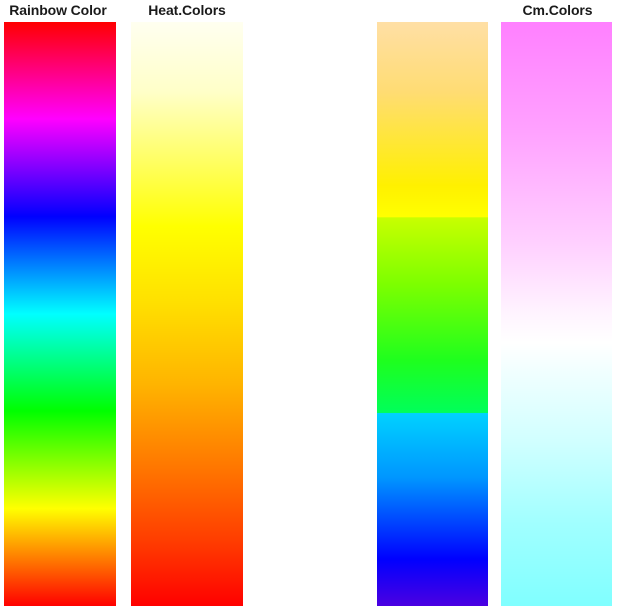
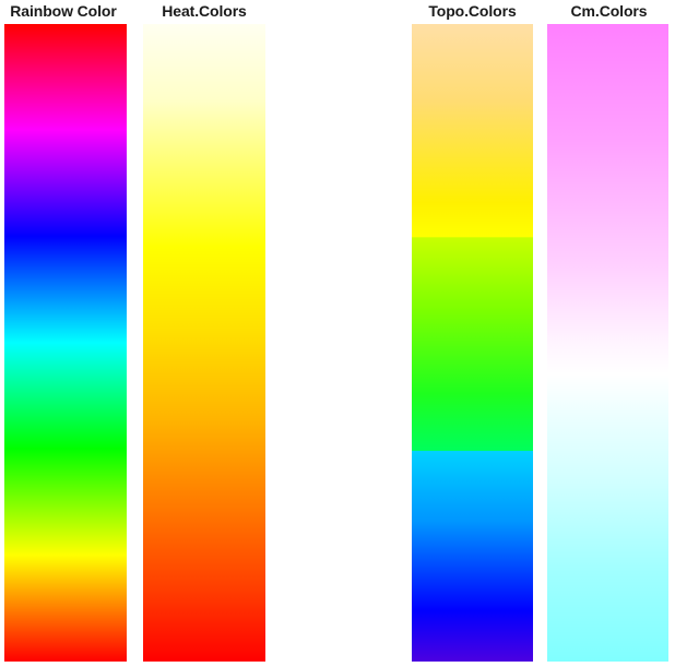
  Rainbow Color
  Heat.Colors
+ Topo.Colors
  Cm.Colors
